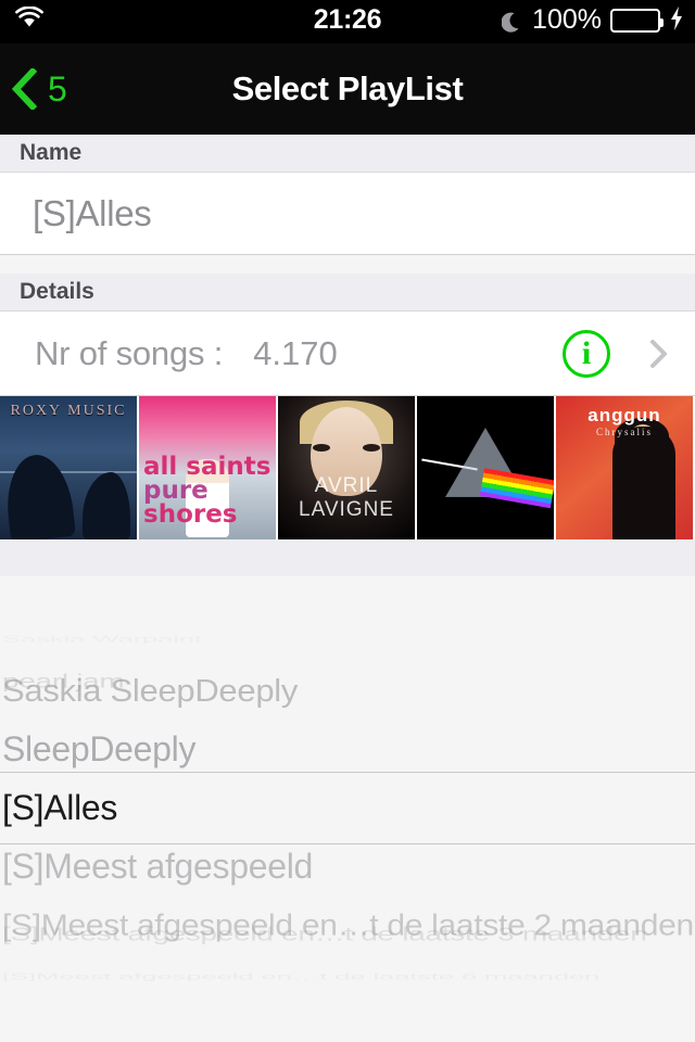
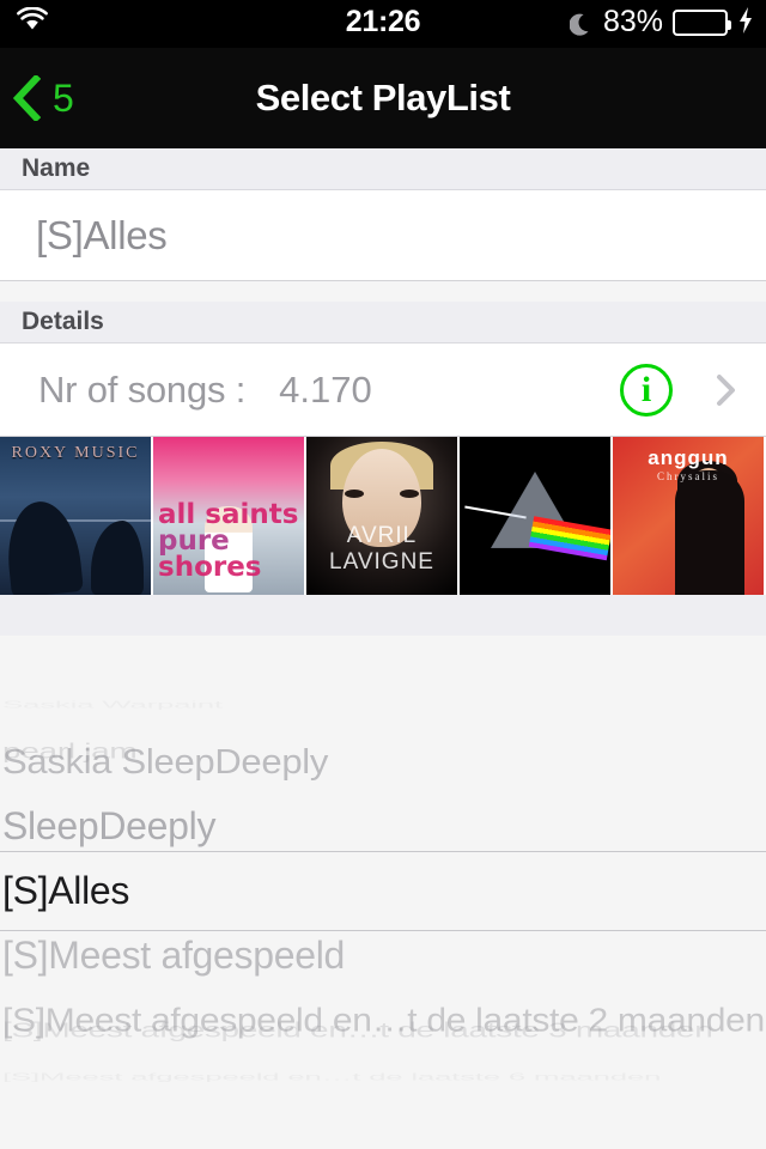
  21:26
- 100%
+ 83%
  5
  Select PlayList
  Name
  [S]Alles
  Details
  Nr of songs :
  4.170
  i
  ROXY MUSIC
  all saints
  pure
  shores
  AVRIL LAVIGNE
  anggun
  Chrysalis
  pearl jam
  Saskia SleepDeeply
  SleepDeeply
  [S]Alles
  [S]Meest afgespeeld
  [S]Meest afgespeeld en…t de laatste 2 maanden
  [S]Meest afgespeeld en…t de laatste 3 maanden
